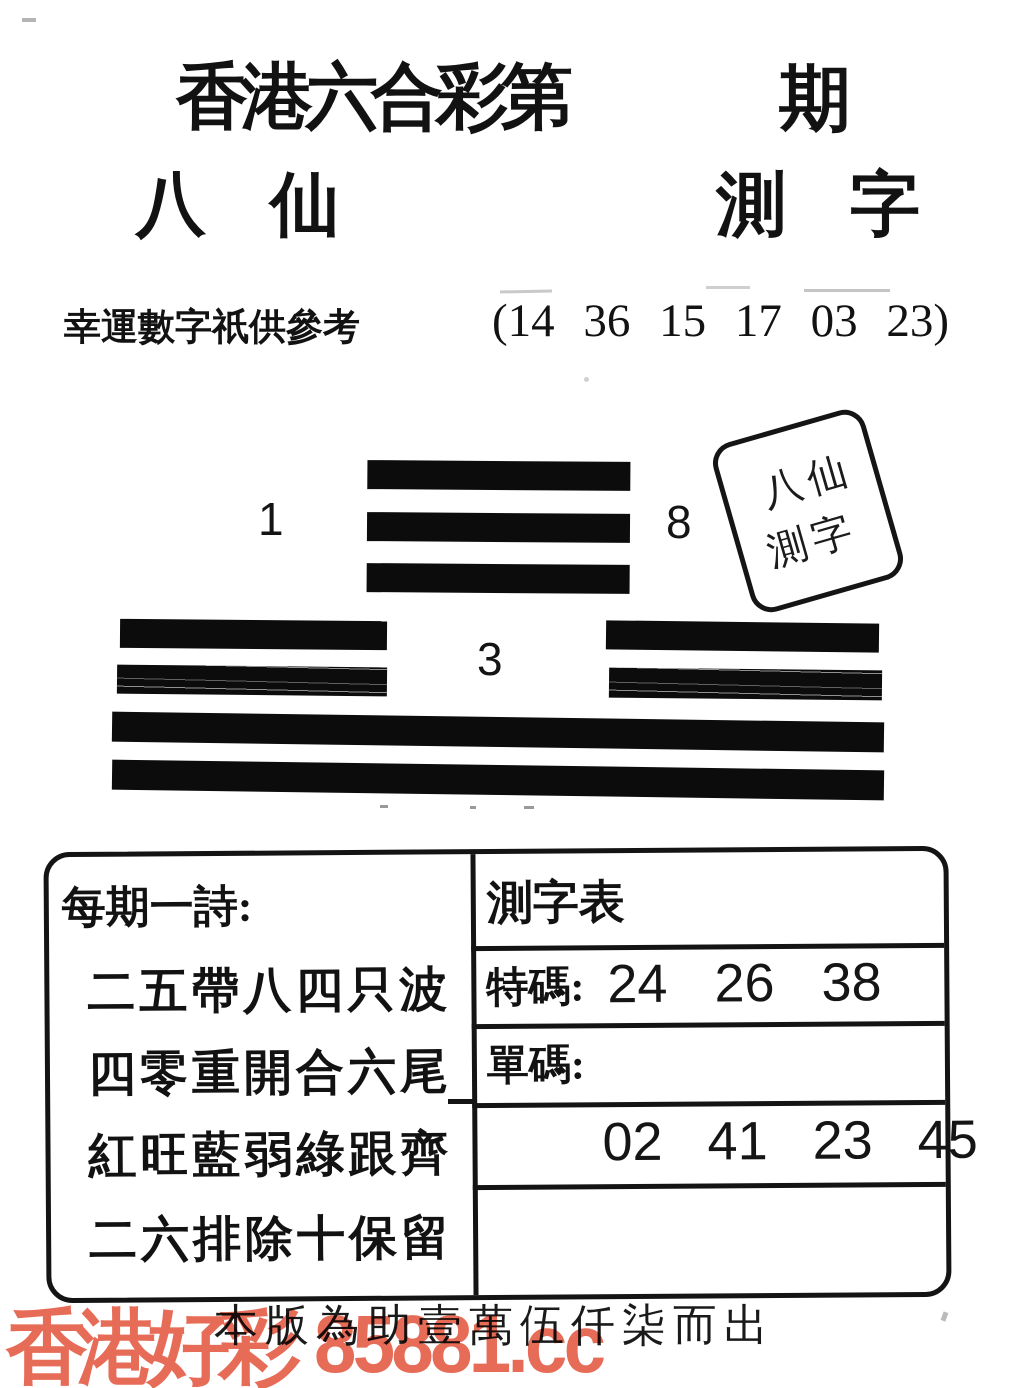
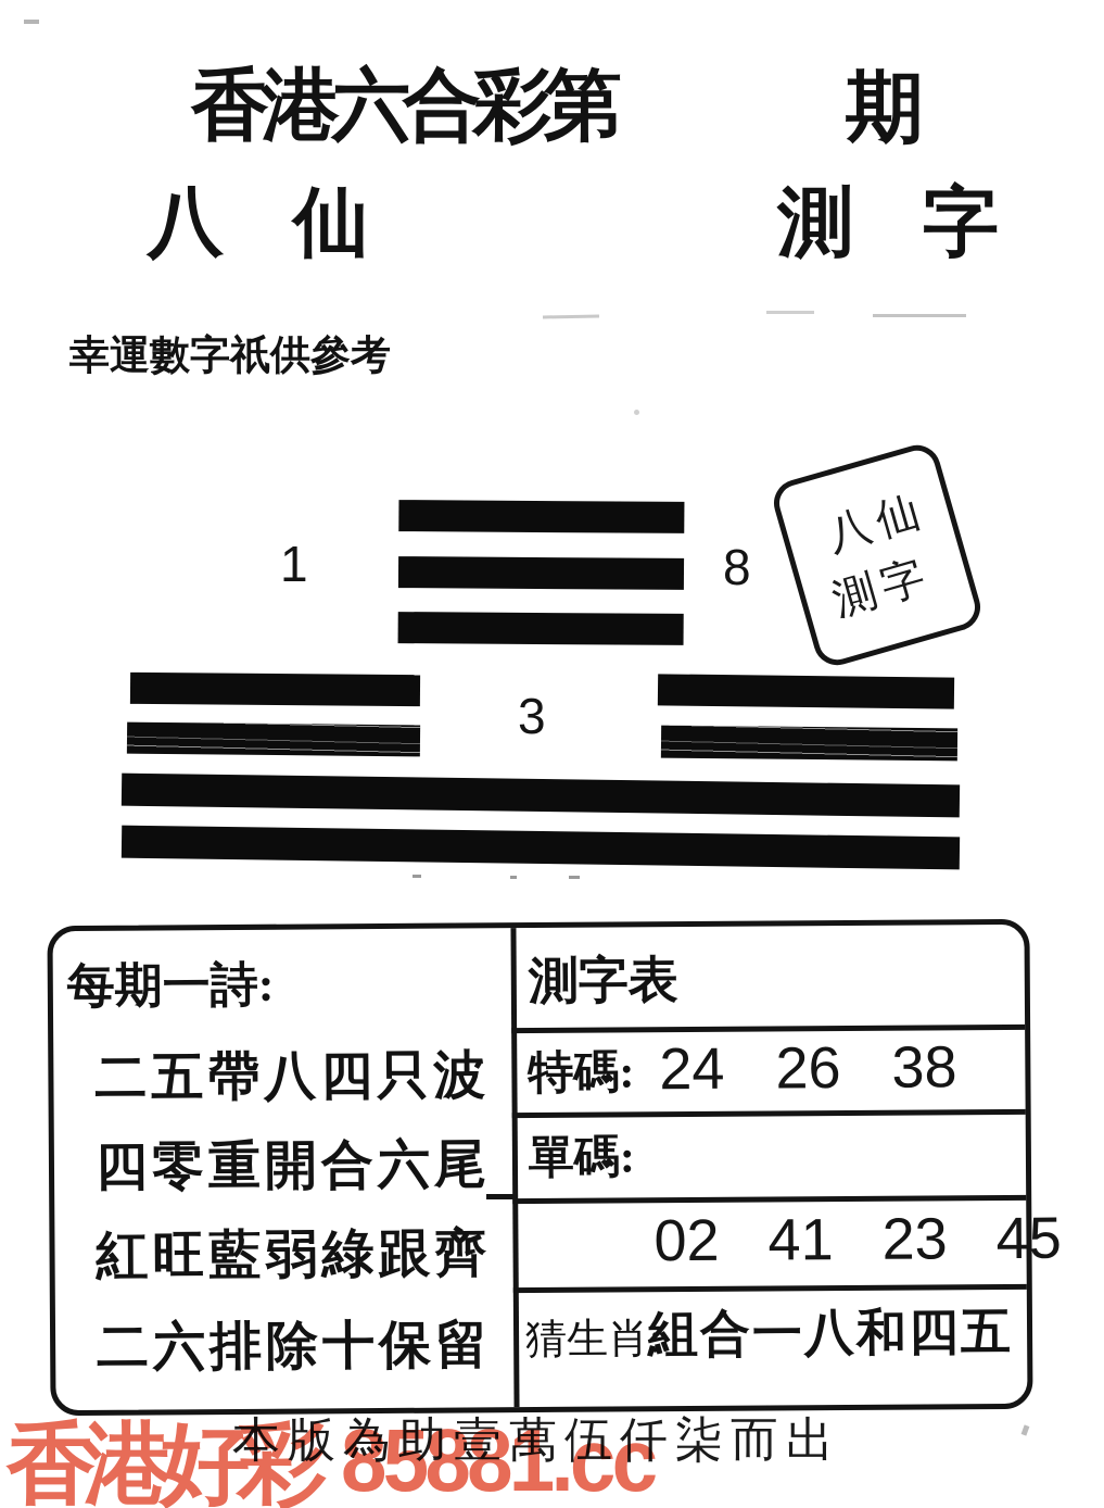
  香港六合彩第
  期
  八仙
  測字
  幸運數字祇供參考
- (14 36 15 17 03 23)
  1
  8
  3
  每期一詩:
  二五帶八四只波
  四零重開合六尾
  紅旺藍弱綠跟齊
  二六排除十保留
  測字表
  特碼:
  24 26 38
  單碼:
  02 41 23 45
+ 猜生肖:
+ 組合一八和四五
  本版為助壹萬伍仟柒而出
  香港好彩
  85881.cc
